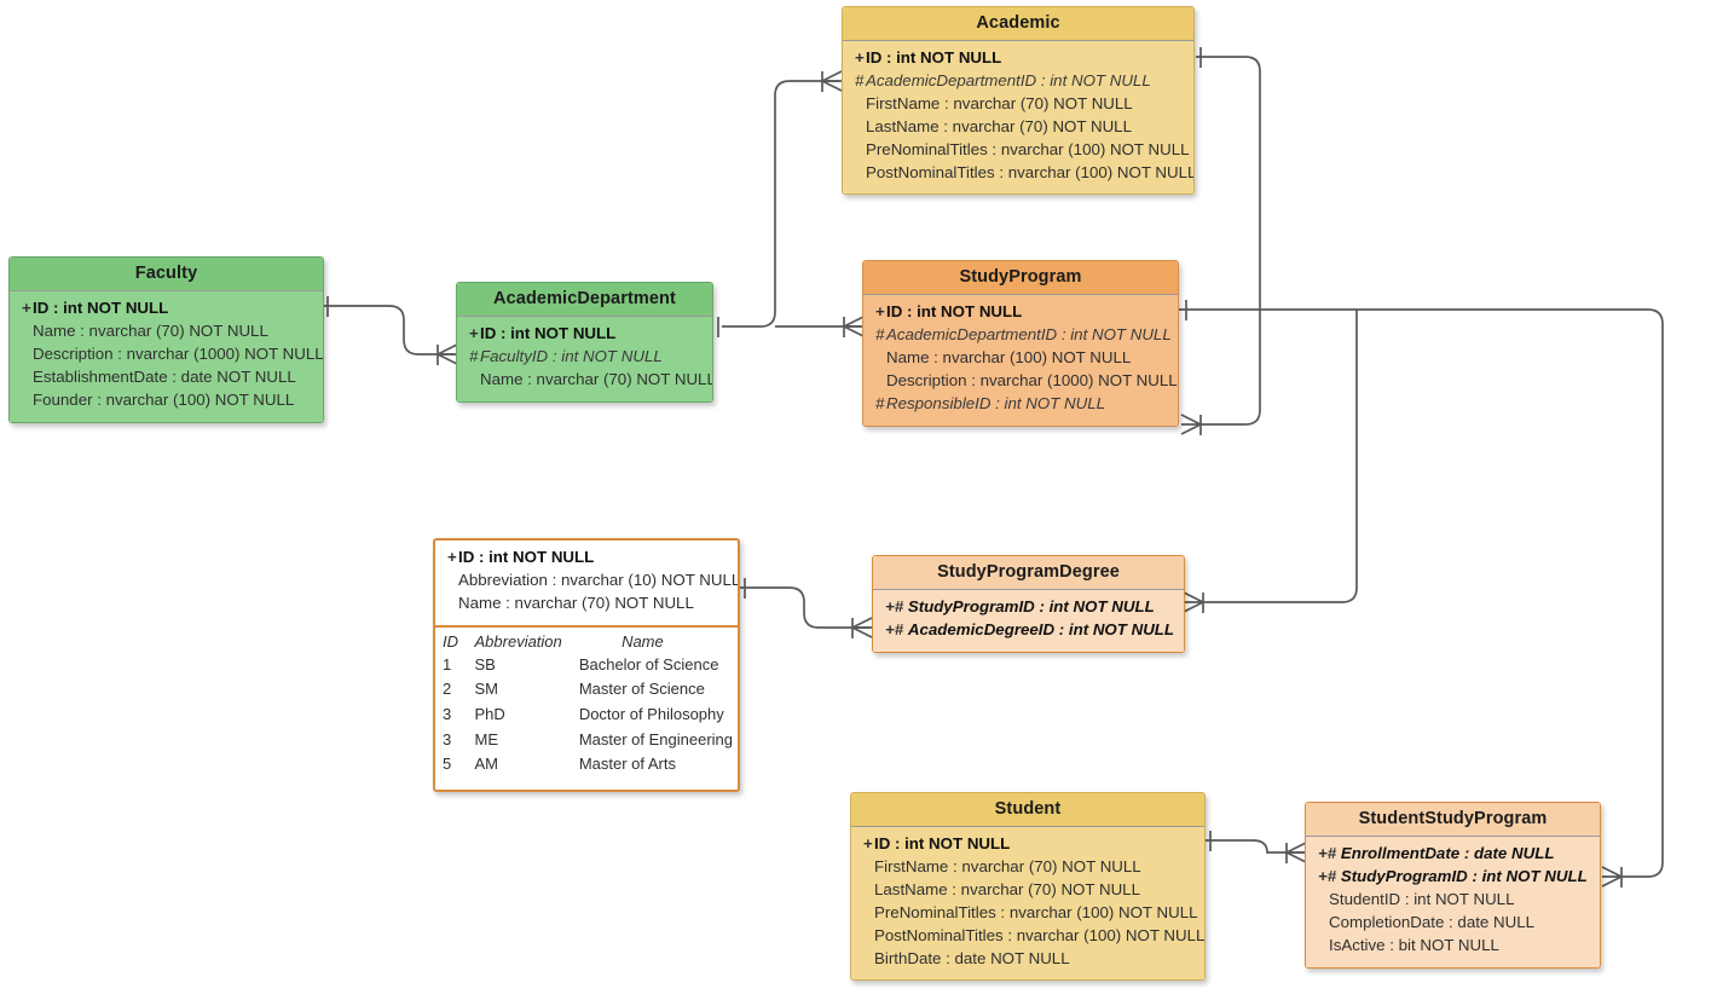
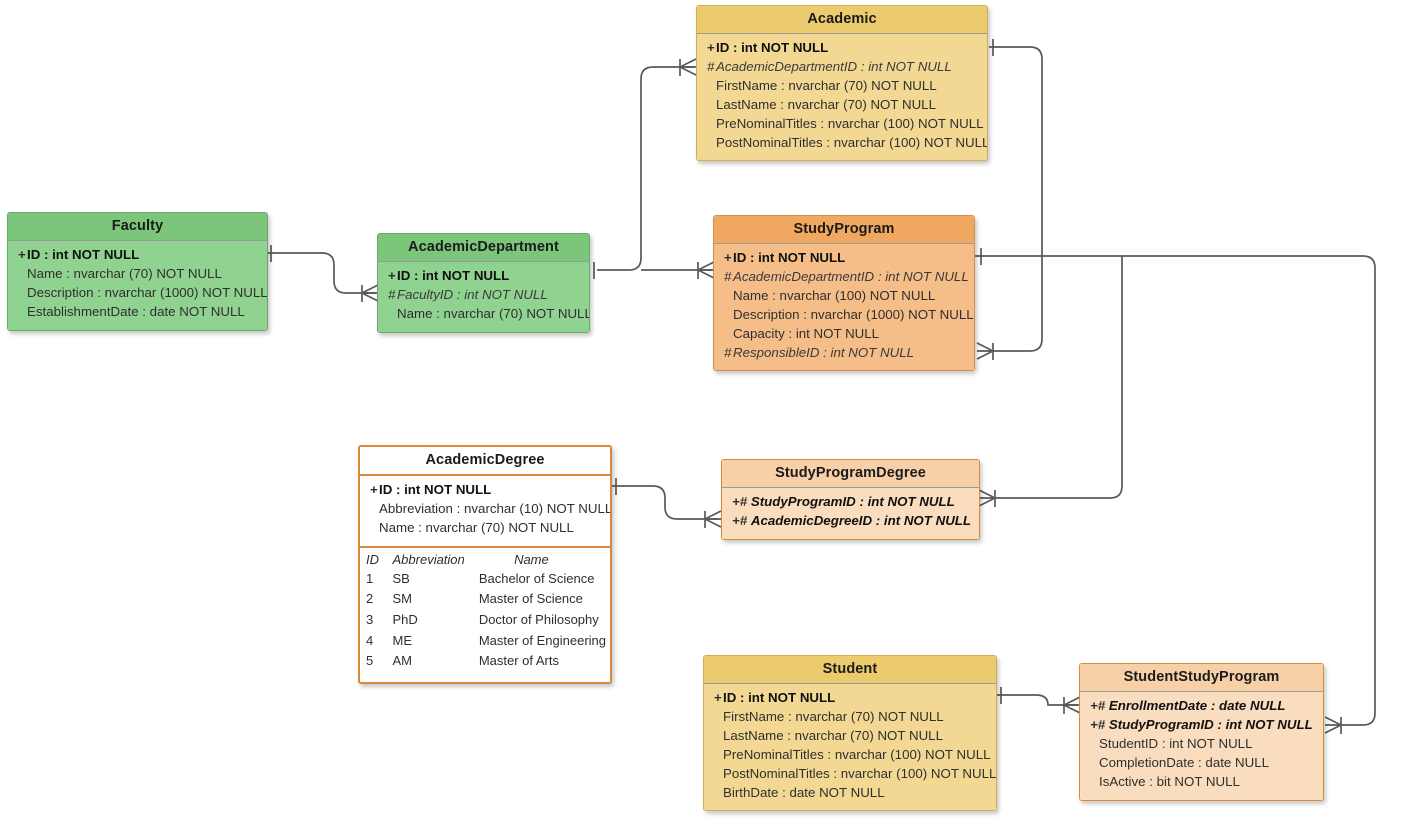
  Faculty
  +ID : int NOT NULL
  Name : nvarchar (70) NOT NULL
  Description : nvarchar (1000) NOT NULL
  EstablishmentDate : date NOT NULL
- Founder : nvarchar (100) NOT NULL
  AcademicDepartment
  +ID : int NOT NULL
  #FacultyID : int NOT NULL
  Name : nvarchar (70) NOT NULL
  Academic
  +ID : int NOT NULL
  #AcademicDepartmentID : int NOT NULL
  FirstName : nvarchar (70) NOT NULL
  LastName : nvarchar (70) NOT NULL
  PreNominalTitles : nvarchar (100) NOT NULL
  PostNominalTitles : nvarchar (100) NOT NULL
  StudyProgram
  +ID : int NOT NULL
  #AcademicDepartmentID : int NOT NULL
  Name : nvarchar (100) NOT NULL
  Description : nvarchar (1000) NOT NULL
+ Capacity : int NOT NULL
  #ResponsibleID : int NOT NULL
+ AcademicDegree
  +ID : int NOT NULL
  Abbreviation : nvarchar (10) NOT NULL
  Name : nvarchar (70) NOT NULL
  ID	Abbreviation	Name
  1	SB	Bachelor of Science
  2	SM	Master of Science
  3	PhD	Doctor of Philosophy
- 3	ME	Master of Engineering
+ 4	ME	Master of Engineering
  5	AM	Master of Arts
  StudyProgramDegree
  +# StudyProgramID : int NOT NULL
  +# AcademicDegreeID : int NOT NULL
  Student
  +ID : int NOT NULL
  FirstName : nvarchar (70) NOT NULL
  LastName : nvarchar (70) NOT NULL
  PreNominalTitles : nvarchar (100) NOT NULL
  PostNominalTitles : nvarchar (100) NOT NULL
  BirthDate : date NOT NULL
  StudentStudyProgram
  +# EnrollmentDate : date NULL
  +# StudyProgramID : int NOT NULL
  StudentID : int NOT NULL
  CompletionDate : date NULL
  IsActive : bit NOT NULL
